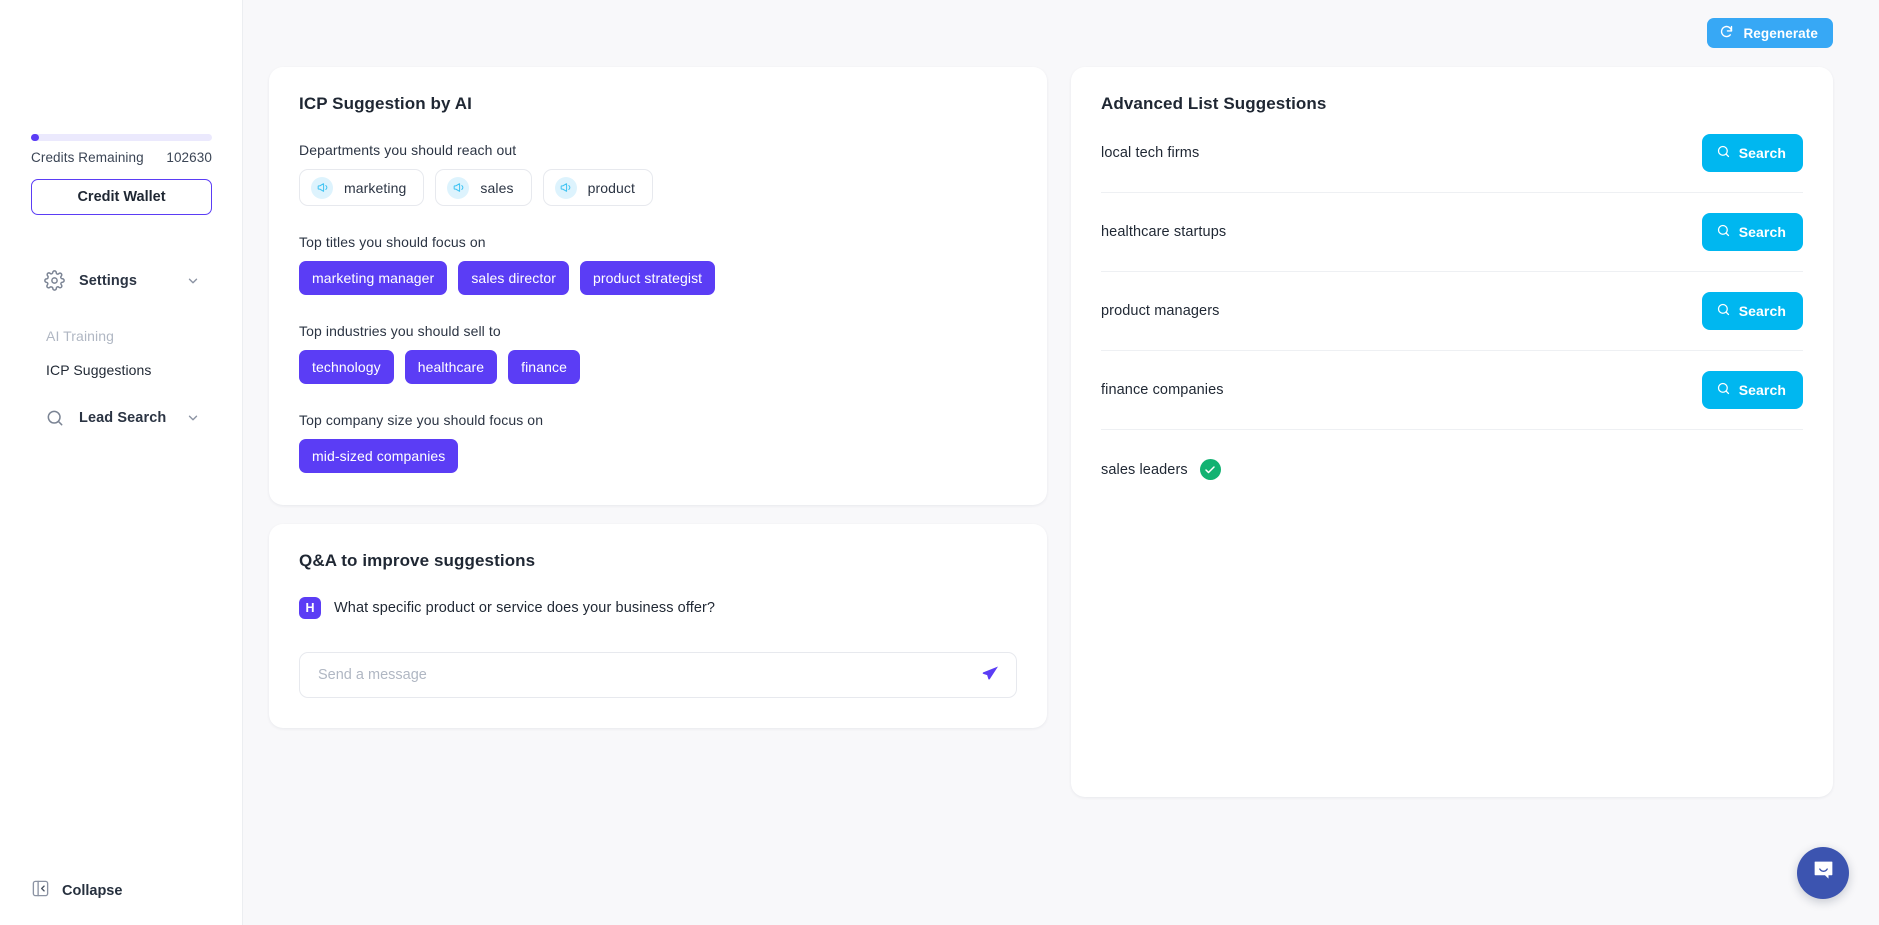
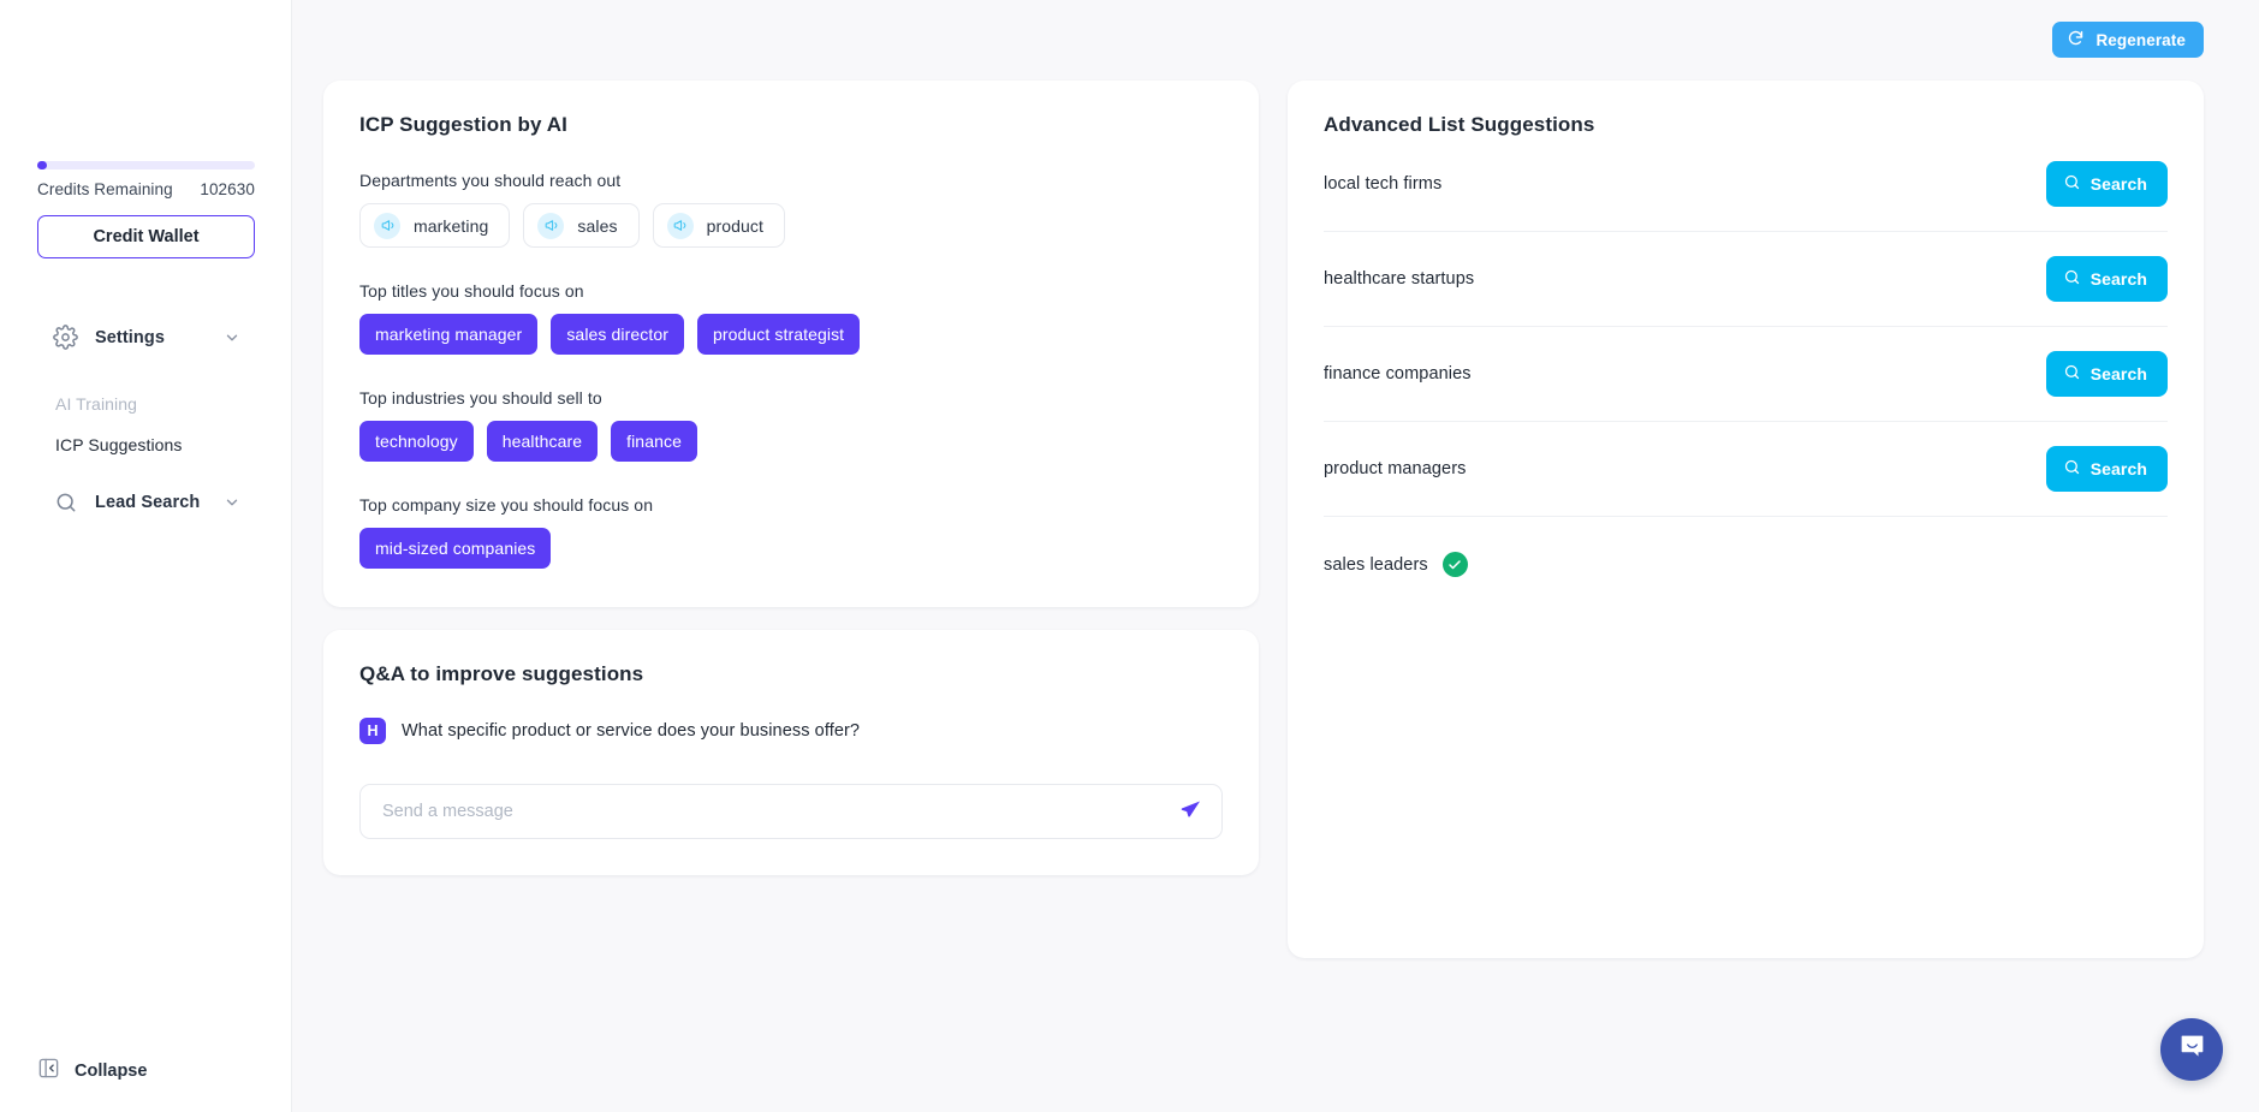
  Credits Remaining
  102630
  Credit Wallet
  Settings
  AI Training
  ICP Suggestions
  Lead Search
  Collapse
  Regenerate
  ICP Suggestion by AI
  Departments you should reach out
  marketing
  sales
  product
  Top titles you should focus on
  marketing manager
  sales director
  product strategist
  Top industries you should sell to
  technology
  healthcare
  finance
  Top company size you should focus on
  mid-sized companies
  Q&A to improve suggestions
  H
  What specific product or service does your business offer?
  Send a message
  Advanced List Suggestions
  local tech firms
  Search
  healthcare startups
  Search
- product managers
+ finance companies
  Search
- finance companies
+ product managers
  Search
  sales leaders
